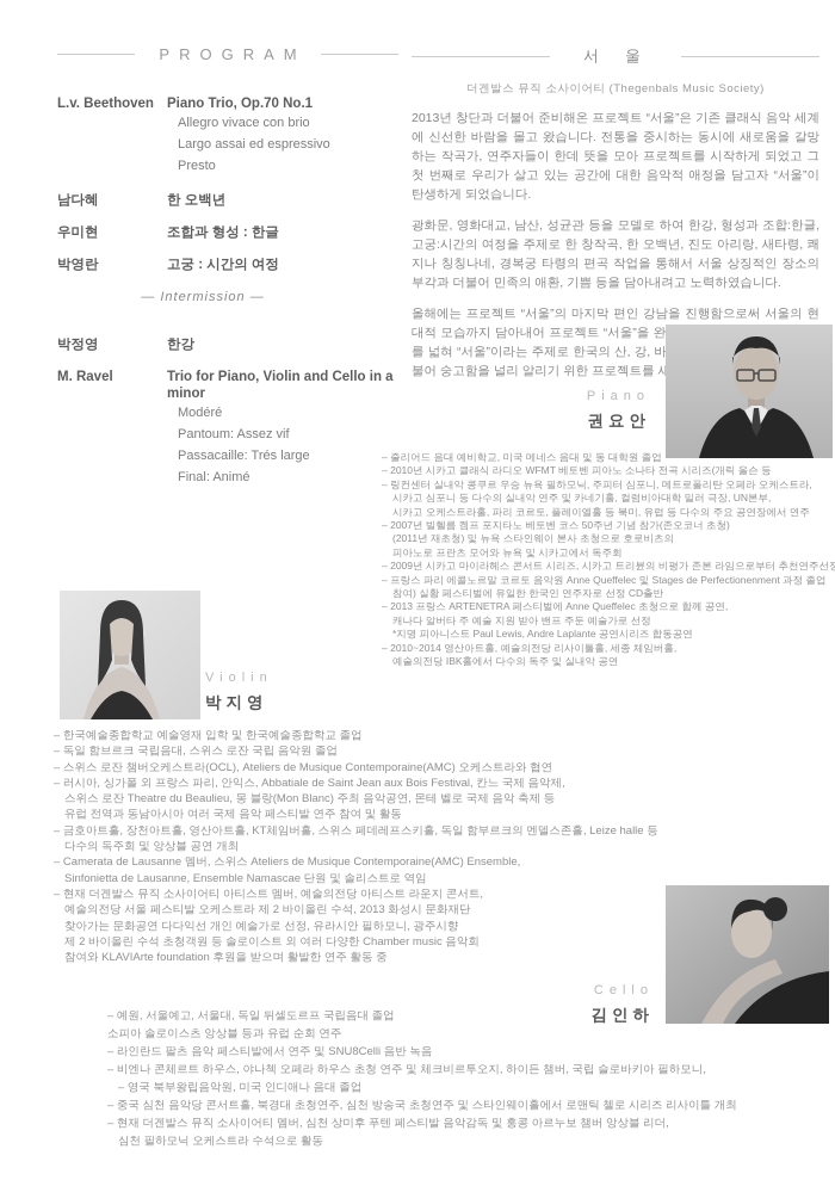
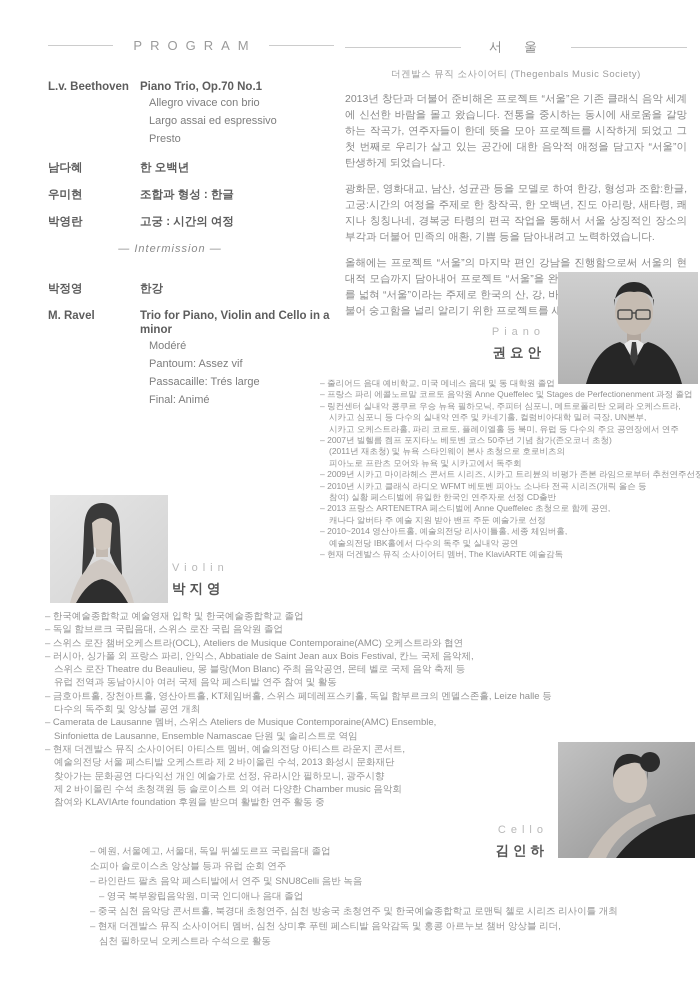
  PROGRAM
  L.v. Beethoven
  Piano Trio, Op.70 No.1
  Allegro vivace con brio
  Largo assai ed espressivo
  Presto
  남다혜
  한 오백년
  우미현
  조합과 형성 : 한글
  박영란
  고궁 : 시간의 여정
  — Intermission —
  박정영
  한강
  M. Ravel
  Trio for Piano, Violin and Cello in a minor
  Modéré
  Pantoum: Assez vif
  Passacaille: Trés large
  Final: Animé
  서울
  더겐발스 뮤직 소사이어티 (Thegenbals Music Society)
  2013년 창단과 더불어 준비해온 프로젝트 “서울”은 기존 클래식 음악 세계에 신선한 바람을 몰고 왔습니다. 전통을 중시하는 동시에 새로움을 갈망하는 작곡가, 연주자들이 한데 뜻을 모아 프로젝트를 시작하게 되었고 그 첫 번째로 우리가 살고 있는 공간에 대한 음악적 애정을 담고자 “서울”이 탄생하게 되었습니다.
  광화문, 영화대교, 남산, 성균관 등을 모델로 하여 한강, 형성과 조합:한글, 고궁:시간의 여정을 주제로 한 창작곡, 한 오백년, 진도 아리랑, 새타령, 쾌지나 칭칭나네, 경복궁 타령의 편곡 작업을 통해서 서울 상징적인 장소의 부각과 더불어 민족의 애환, 기쁨 등을 담아내려고 노력하였습니다.
  올해에는 프로젝트 “서울”의 마지막 편인 강남을 진행함으로써 서울의 현대적 모습까지 담아내어 프로젝트 “서울”을 완를 넓혀 “서울”이라는 주제로 한국의 산, 강, 바불어 숭고함을 널리 알리기 위한 프로젝트를 새
  Piano
  권요안
  – 줄리어드 음대 예비학교, 미국 메네스 음대 및 동 대학원 졸업
- – 2010년 시카고 클래식 라디오 WFMT 베토벤 피아노 소나타 전곡 시리즈(개릭 올슨 등
+ – 프랑스 파리 에콜노르말 코르토 음악원 Anne Queffelec 및 Stages de Perfectionenment 과정 졸업
  – 링컨센터 실내악 콩쿠르 우승 뉴욕 필하모닉, 주피터 심포니, 메트로폴리탄 오페라 오케스트라,
  시카고 심포니 등 다수의 실내악 연주 및 카네기홀, 컬럼비아대학 밀러 극장, UN본부,
  시카고 오케스트라홀, 파리 코르토, 플레이엘홀 등 북미, 유럽 등 다수의 주요 공연장에서 연주
  – 2007년 빌헬름 켐프 포지타노 베토벤 코스 50주년 기념 참가(존오코너 초청)
  (2011년 재초청) 및 뉴욕 스타인웨이 본사 초청으로 호로비츠의
  피아노로 프란츠 모어와 뉴욕 및 시카고에서 독주회
  – 2009년 시카고 마이라헤스 콘서트 시리즈, 시카고 트리뷴의 비평가 존본 라임으로부터 추천연주선정
- – 프랑스 파리 에콜노르말 코르토 음악원 Anne Queffelec 및 Stages de Perfectionenment 과정 졸업
+ – 2010년 시카고 클래식 라디오 WFMT 베토벤 피아노 소나타 전곡 시리즈(개릭 올슨 등
  참여) 실황 페스티벌에 유일한 한국인 연주자로 선정 CD출반
  – 2013 프랑스 ARTENETRA 페스티벌에 Anne Queffelec 초청으로 함께 공연,
  캐나다 알버타 주 예술 지원 받아 밴프 주둔 예술가로 선정
- *지명 피아니스트 Paul Lewis, Andre Laplante 공연시리즈 합동공연
  – 2010~2014 영산아트홀, 예술의전당 리사이틀홀, 세종 체임버홀,
  예술의전당 IBK홀에서 다수의 독주 및 실내악 공연
+ – 현재 더겐발스 뮤직 소사이어티 멤버, The KlaviARTE 예술감독
  Violin
  박지영
  – 한국예술종합학교 예술영재 입학 및 한국예술종합학교 졸업
  – 독일 함브르크 국립음대, 스위스 로잔 국립 음악원 졸업
  – 스위스 로잔 챔버오케스트라(OCL), Ateliers de Musique Contemporaine(AMC) 오케스트라와 협연
  – 러시아, 싱가폴 외 프랑스 파리, 안익스, Abbatiale de Saint Jean aux Bois Festival, 칸느 국제 음악제,
  스위스 로잔 Theatre du Beaulieu, 몽 블랑(Mon Blanc) 주최 음악공연, 몬테 벨로 국제 음악 축제 등
  유럽 전역과 동남아시아 여러 국제 음악 페스티발 연주 참여 및 활동
  – 금호아트홀, 장천아트홀, 영산아트홀, KT체임버홀, 스위스 페데레프스키홀, 독일 함부르크의 멘델스존홀, Leize halle 등
  다수의 독주회 및 앙상블 공연 개최
  – Camerata de Lausanne 멤버, 스위스 Ateliers de Musique Contemporaine(AMC) Ensemble,
  Sinfonietta de Lausanne, Ensemble Namascae 단원 및 솔리스트로 역임
  – 현재 더겐발스 뮤직 소사이어티 아티스트 멤버, 예술의전당 아티스트 라운지 콘서트,
  예술의전당 서울 페스티발 오케스트라 제 2 바이올린 수석, 2013 화성시 문화재단
  찾아가는 문화공연 다다익선 개인 예술가로 선정, 유라시안 필하모니, 광주시향
  제 2 바이올린 수석 초청객원 등 솔로이스트 외 여러 다양한 Chamber music 음악회
  참여와 KLAVIArte foundation 후원을 받으며 활발한 연주 활동 중
  Cello
  김인하
  – 예원, 서울예고, 서울대, 독일 뒤셀도르프 국립음대 졸업
  소피아 솔로이스츠 앙상블 등과 유럽 순회 연주
  – 라인란드 팔츠 음악 페스티발에서 연주 및 SNU8Celli 음반 녹음
- – 비엔나 콘체르트 하우스, 야나첵 오페라 하우스 초청 연주 및 체크비르투오지, 하이든 챔버, 국립 슬로바키아 필하모니,
  – 영국 북부왕립음악원, 미국 인디애나 음대 졸업
- – 중국 심천 음악당 콘서트홀, 북경대 초청연주, 심천 방송국 초청연주 및 스타인웨이홀에서 로맨틱 첼로 시리즈 리사이틀 개최
+ – 중국 심천 음악당 콘서트홀, 북경대 초청연주, 심천 방송국 초청연주 및 한국예술종합학교 로맨틱 첼로 시리즈 리사이틀 개최
  – 현재 더겐발스 뮤직 소사이어티 멤버, 심천 상미후 푸텐 페스티발 음악감독 및 홍콩 아르누보 챔버 앙상블 리더,
  심천 필하모닉 오케스트라 수석으로 활동
